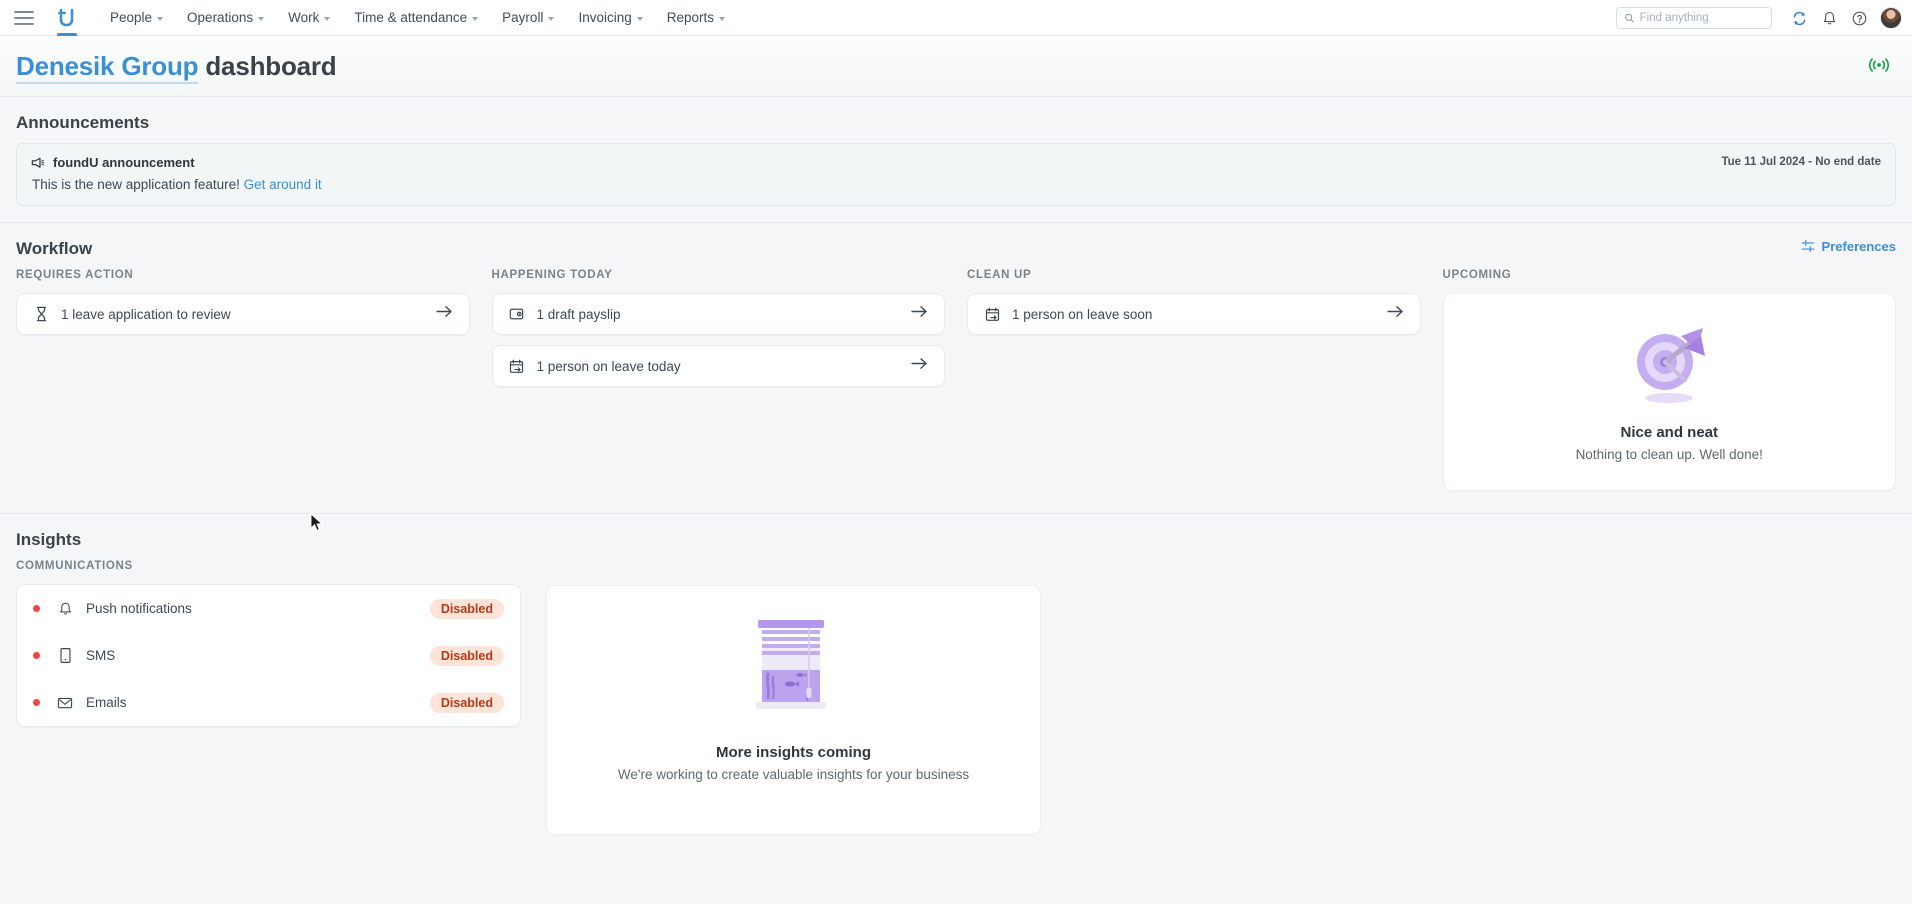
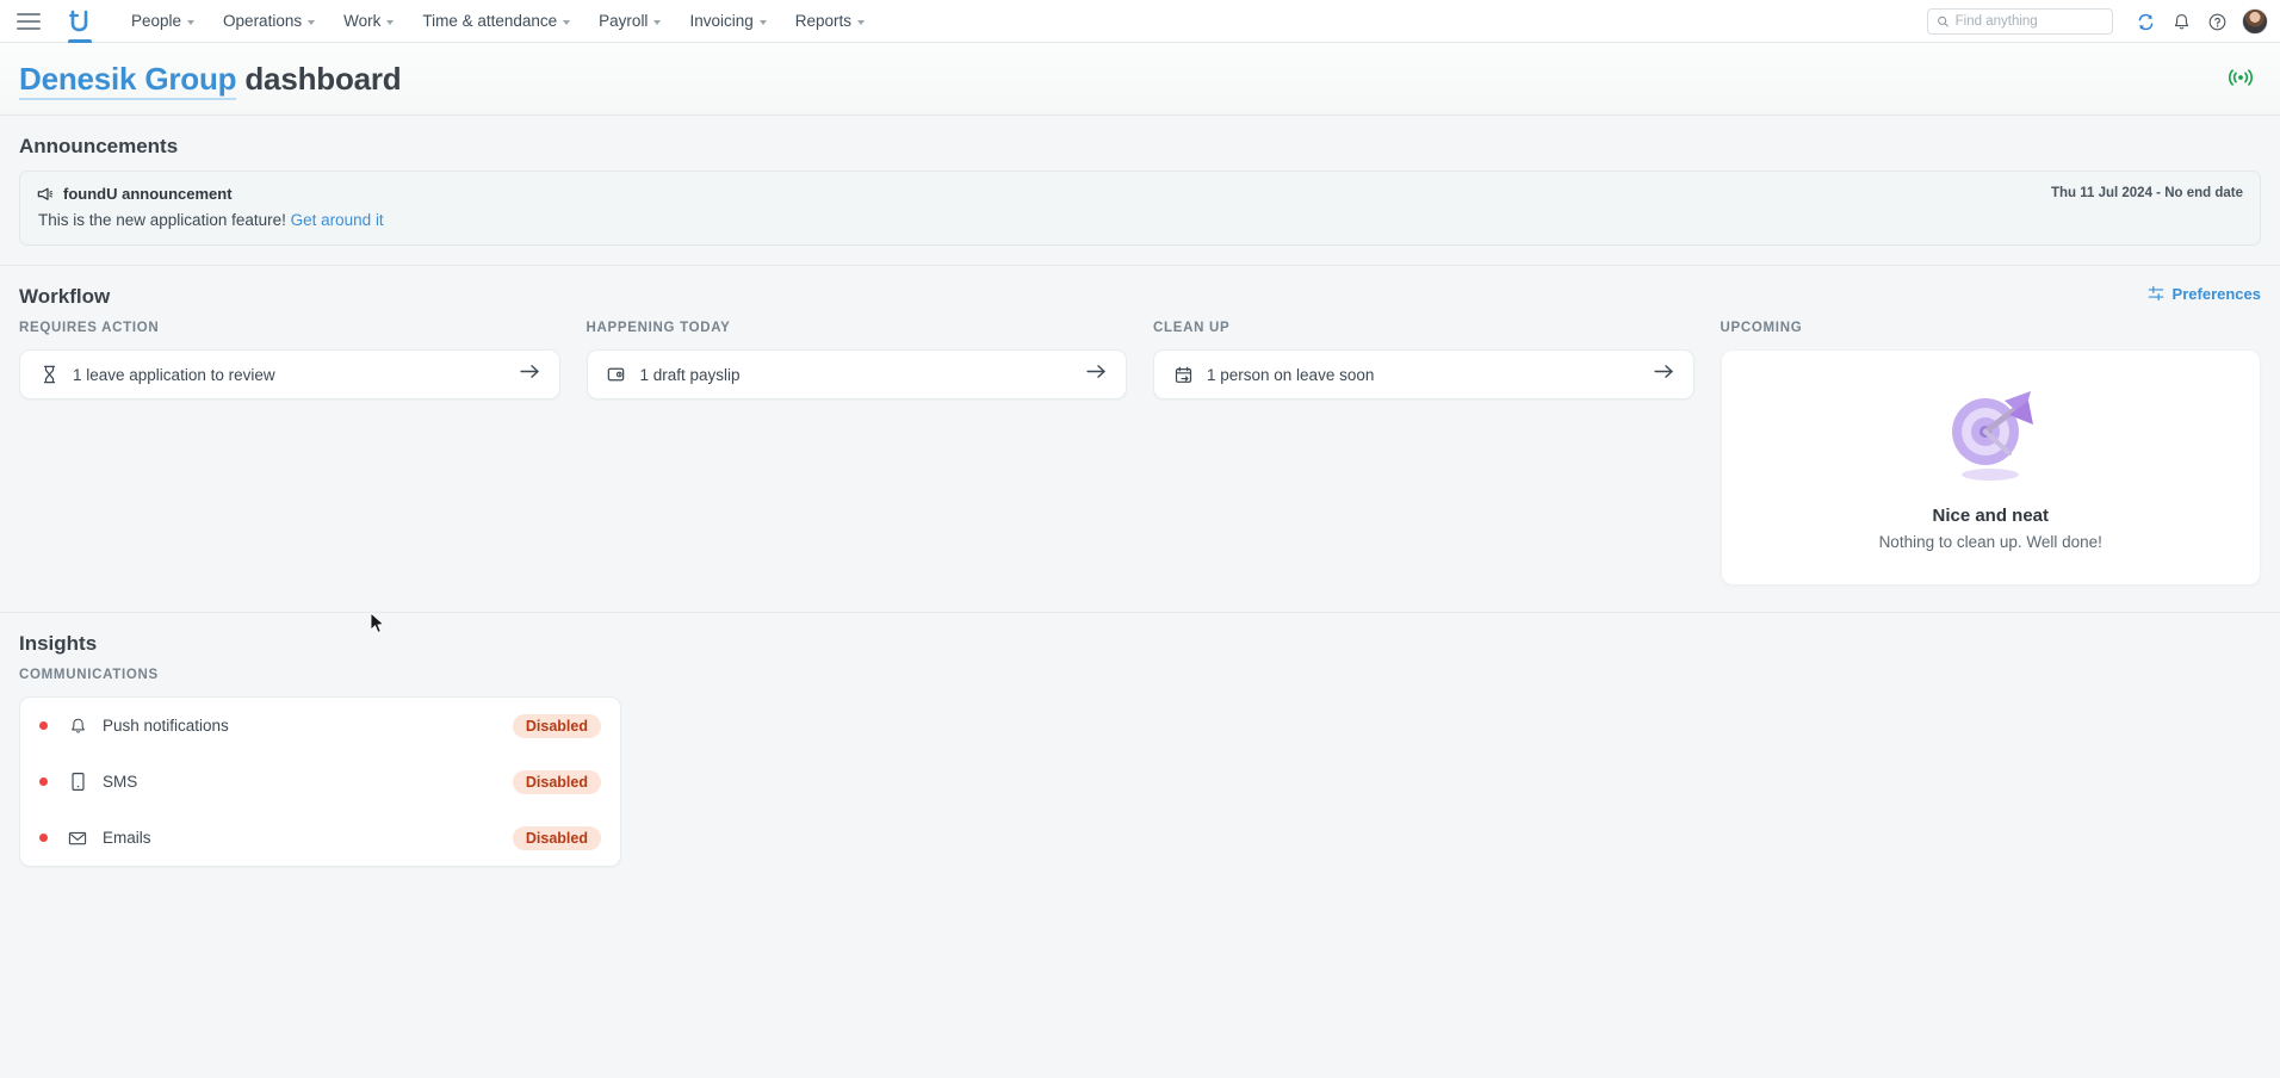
  People
  Operations
  Work
  Time & attendance
  Payroll
  Invoicing
  Reports
  Find anything
  Denesik Group dashboard
  Announcements
  foundU announcement
- Tue 11 Jul 2024 - No end date
+ Thu 11 Jul 2024 - No end date
  This is the new application feature! Get around it
  Workflow
  Preferences
  REQUIRES ACTION
  1 leave application to review
  HAPPENING TODAY
  1 draft payslip
- 1 person on leave today
  CLEAN UP
  1 person on leave soon
  UPCOMING
  Nice and neat
  Nothing to clean up. Well done!
  Insights
  COMMUNICATIONS
  Push notifications
  Disabled
  SMS
  Disabled
  Emails
  Disabled
- More insights coming
- We're working to create valuable insights for your business
